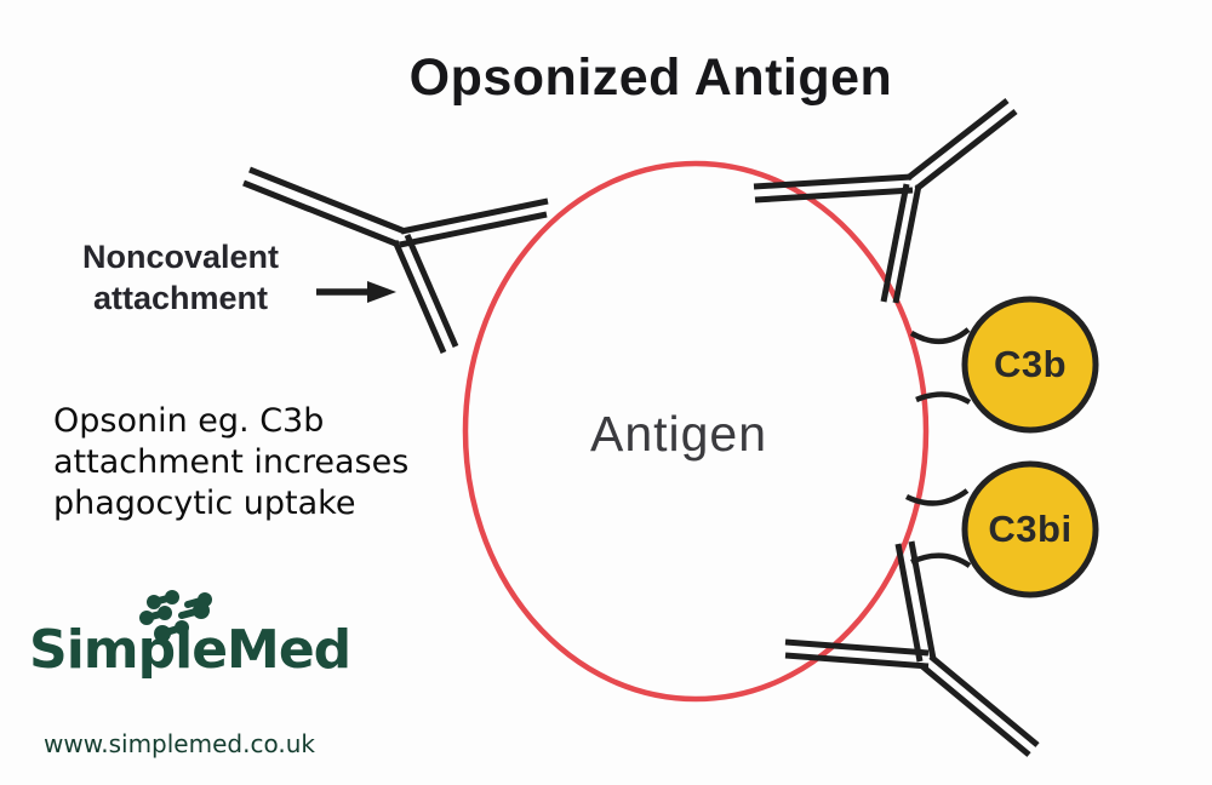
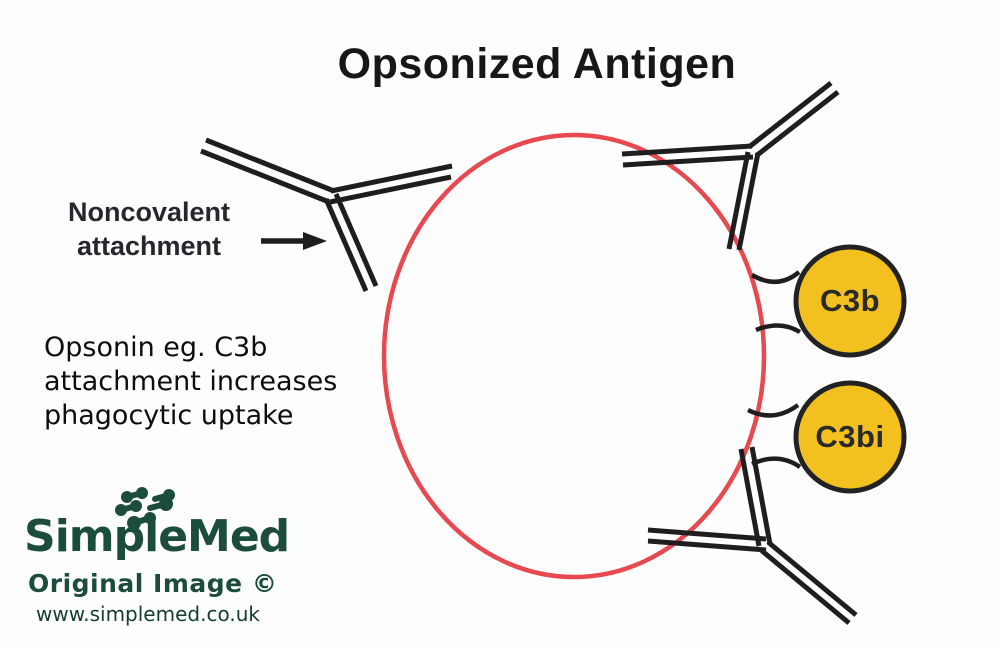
  Opsonized Antigen
  Noncovalent
  attachment
  Opsonin eg. C3b
  attachment increases
  phagocytic uptake
- Antigen
  C3b
  C3bi
  SimpleMed
+ Original Image ©
  www.simplemed.co.uk
